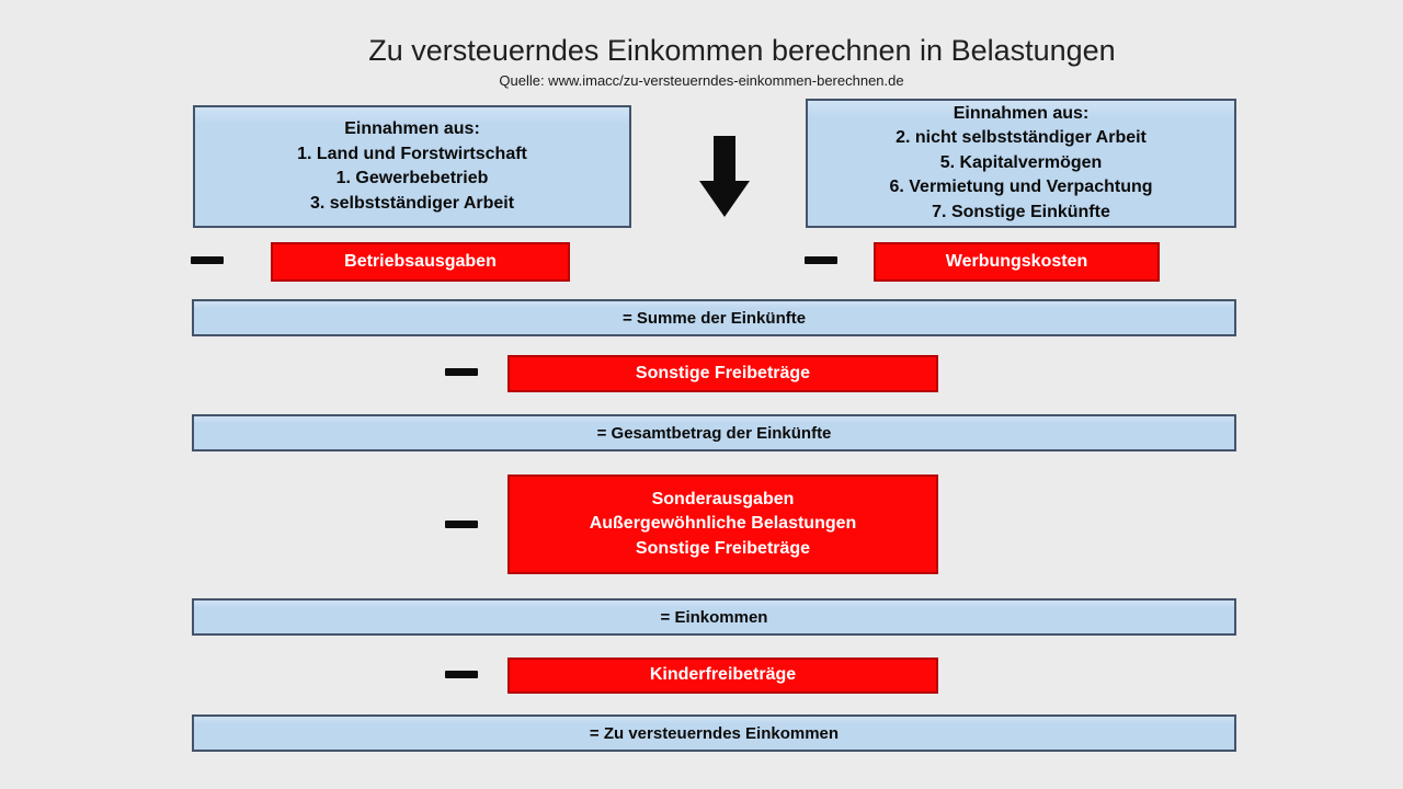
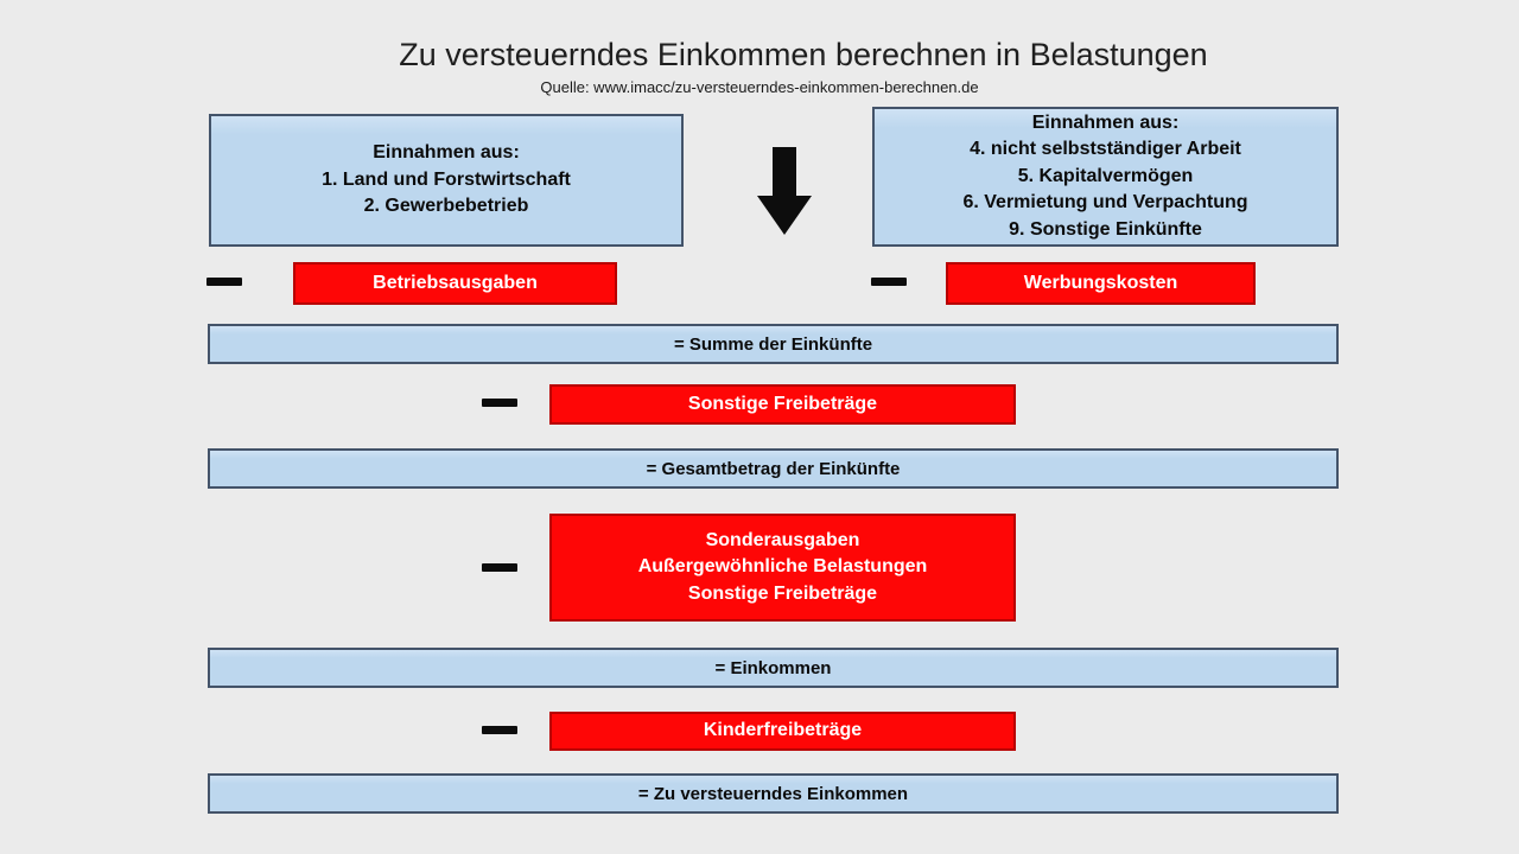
  Zu versteuerndes Einkommen berechnen in Belastungen
  Quelle: www.imacc/zu-versteuerndes-einkommen-berechnen.de
  Einnahmen aus:
  1. Land und Forstwirtschaft
- 1. Gewerbebetrieb
+ 2. Gewerbebetrieb
- 3. selbstständiger Arbeit
  Einnahmen aus:
- 2. nicht selbstständiger Arbeit
+ 4. nicht selbstständiger Arbeit
  5. Kapitalvermögen
  6. Vermietung und Verpachtung
- 7. Sonstige Einkünfte
+ 9. Sonstige Einkünfte
  Betriebsausgaben
  Werbungskosten
  = Summe der Einkünfte
  Sonstige Freibeträge
  = Gesamtbetrag der Einkünfte
  Sonderausgaben
  Außergewöhnliche Belastungen
  Sonstige Freibeträge
  = Einkommen
  Kinderfreibeträge
  = Zu versteuerndes Einkommen
